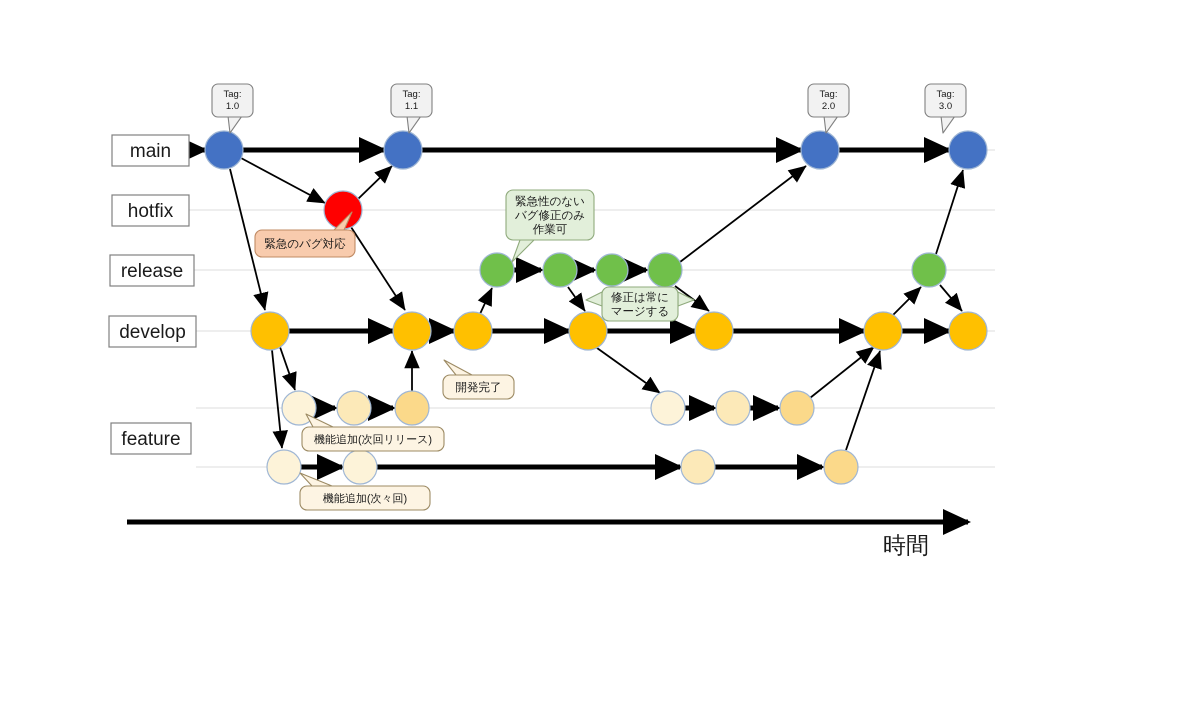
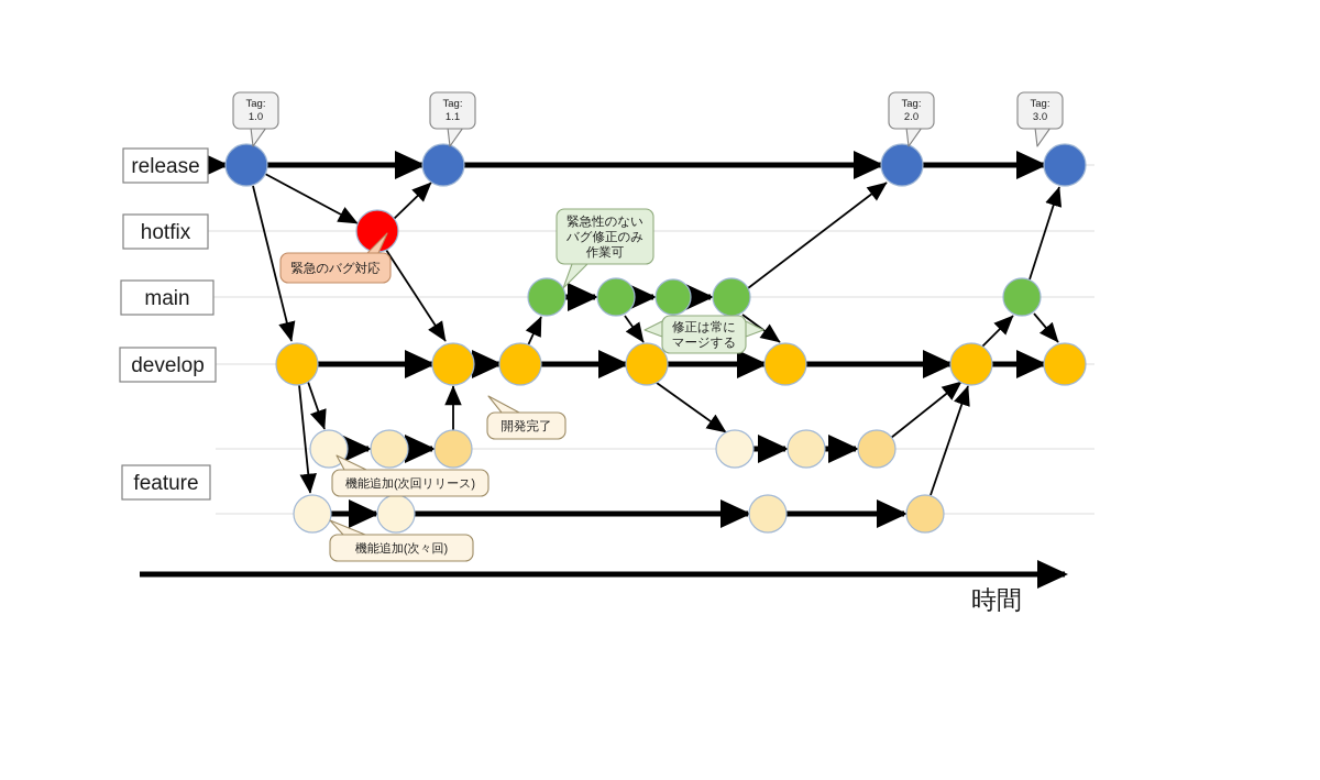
- main
+ release
  hotfix
- release
+ main
  develop
  feature
  Tag:
  1.0
  Tag:
  1.1
  Tag:
  2.0
  Tag:
  3.0
  緊急のバグ対応
  緊急性のない
  バグ修正のみ
  作業可
  修正は常に
  マージする
  開発完了
  機能追加(次回リリース)
  機能追加(次々回)
  時間
